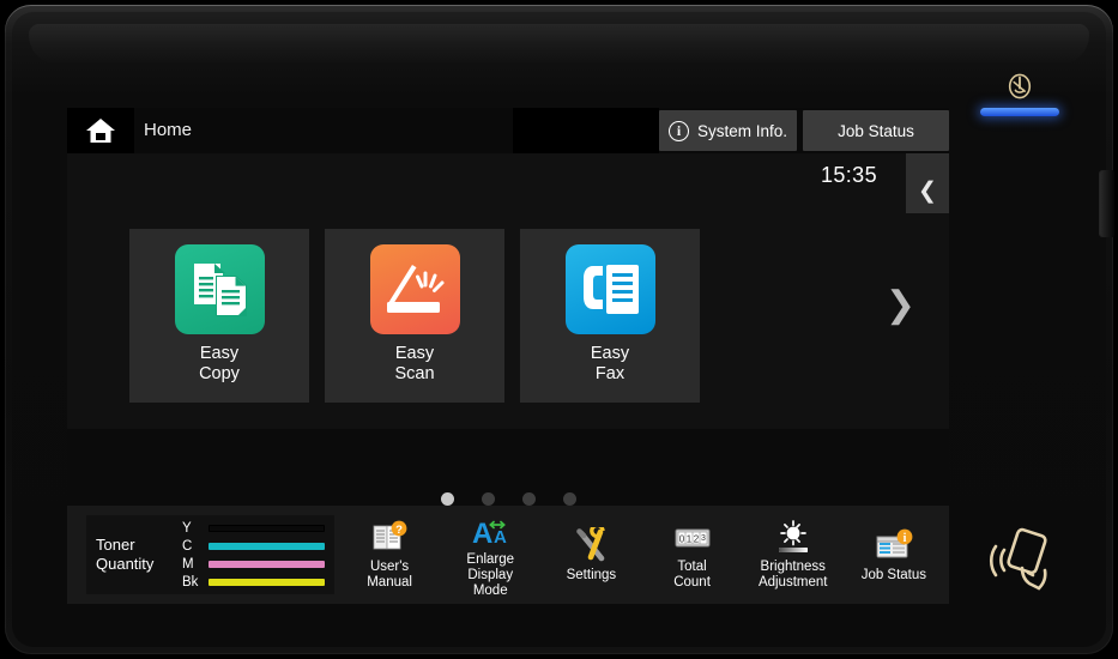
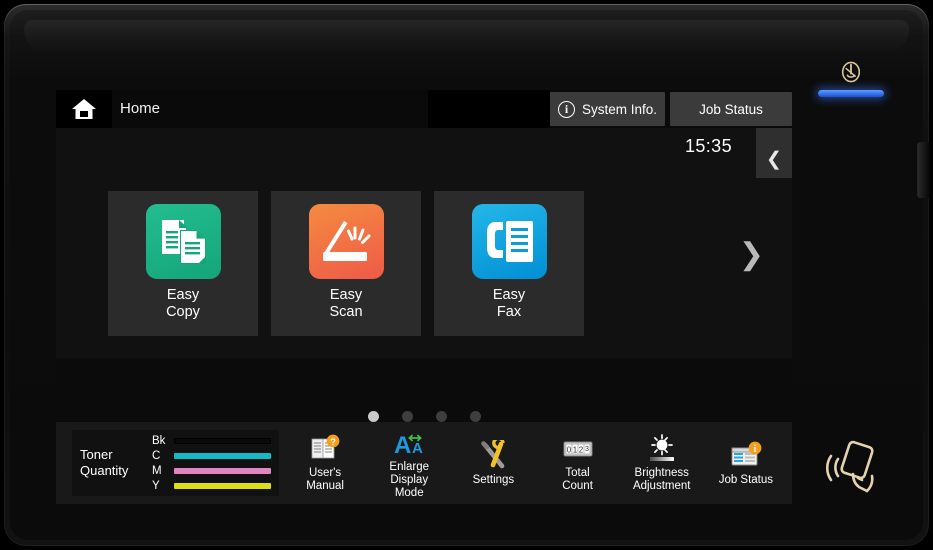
  Home
  i
  System Info.
  Job Status
  15:35
  ❮
  Easy
  Copy
  Easy
  Scan
  Easy
  Fax
  ❯
  Toner
  Quantity
- Y
+ Bk
  C
  M
- Bk
+ Y
  ?
  User's
  Manual
  A
  A
  Enlarge
  Display
  Mode
  Settings
  0
  1
  2
  Total
  Count
  Brightness
  Adjustment
  i
  Job Status
